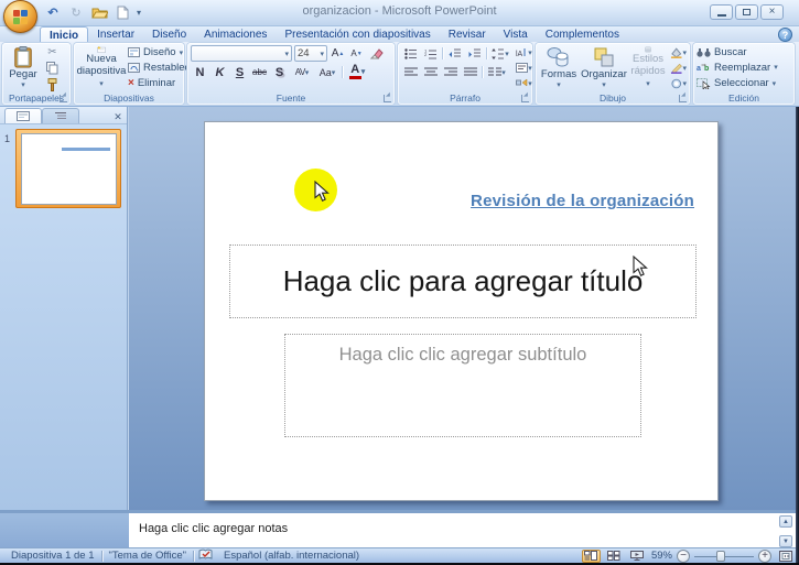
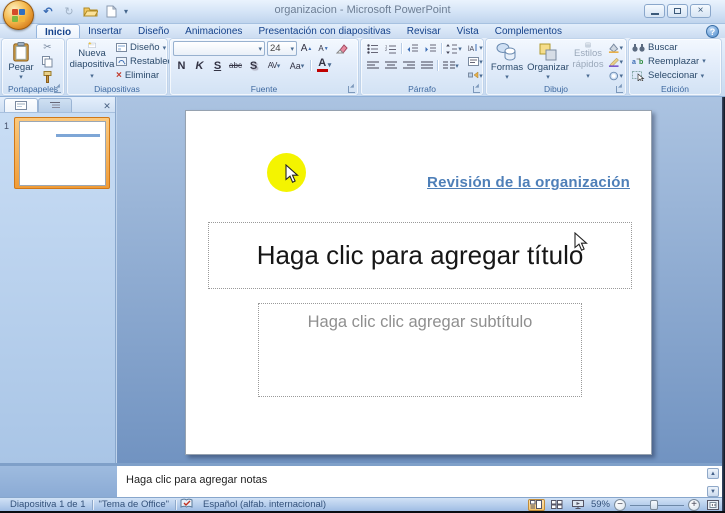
  ↶
  ↻
  ▾
  organizacion - Microsoft PowerPoint
  ×
  Inicio
  Insertar
  Diseño
  Animaciones
  Presentación con diapositivas
  Revisar
  Vista
  Complementos
  ?
  Pegar
  ✂
  Portapapeles
  Nueva
  diapositiva
  Diseño
  Restable
  ×
  Eliminar
  Diapositivas
  24
  A
  A
  N
  K
  S
  abc
  S
  AV
  Aa
  A
  Fuente
  Párrafo
  Formas
  Organizar
  Estilos
  rápidos
  Dibujo
  Buscar
  Reemplazar
  Seleccionar
  Edición
  ✕
  1
  Revisión de la organización
  Haga clic para agregar título
  Haga clic clic agregar subtítulo
- Haga clic clic agregar notas
+ Haga clic para agregar notas
  Diapositiva 1 de 1
  "Tema de Office"
  Español (alfab. internacional)
  59%
  −
  +
